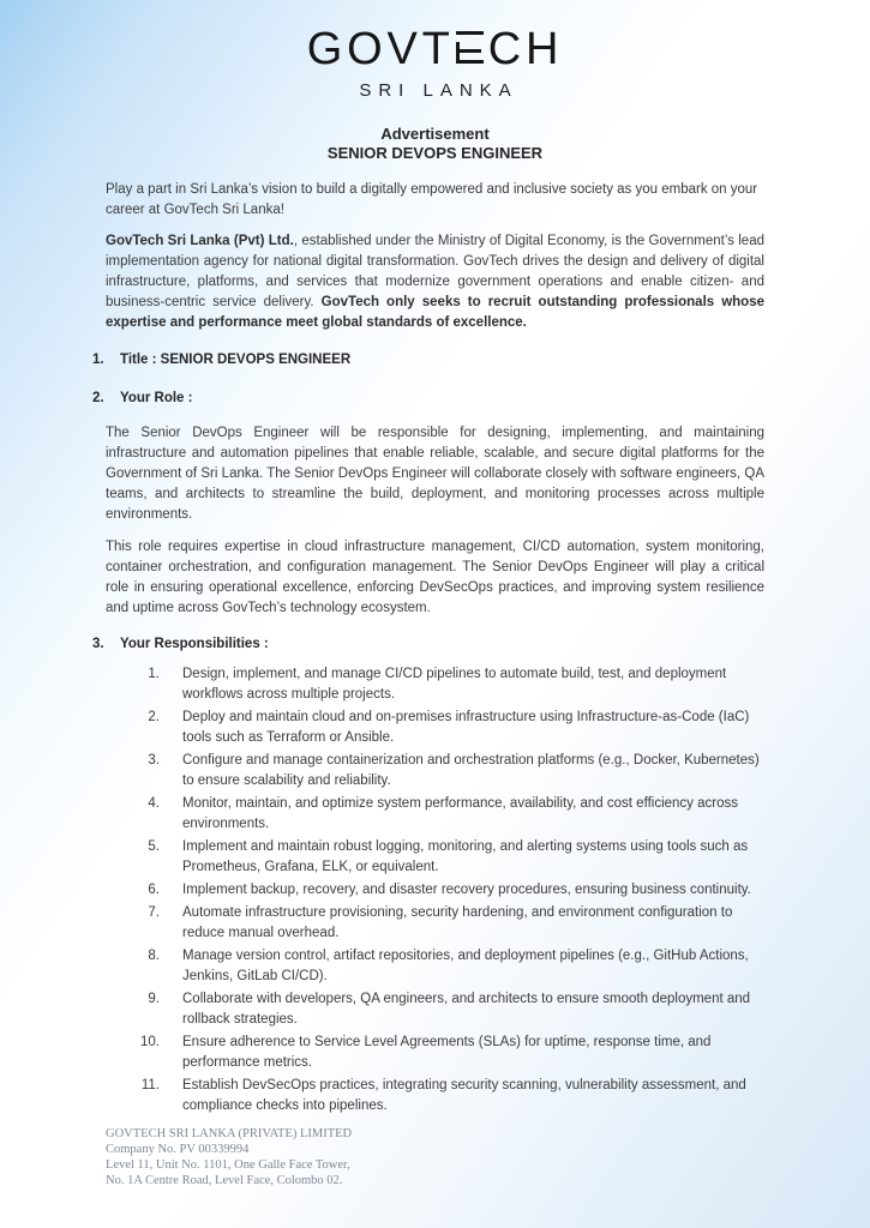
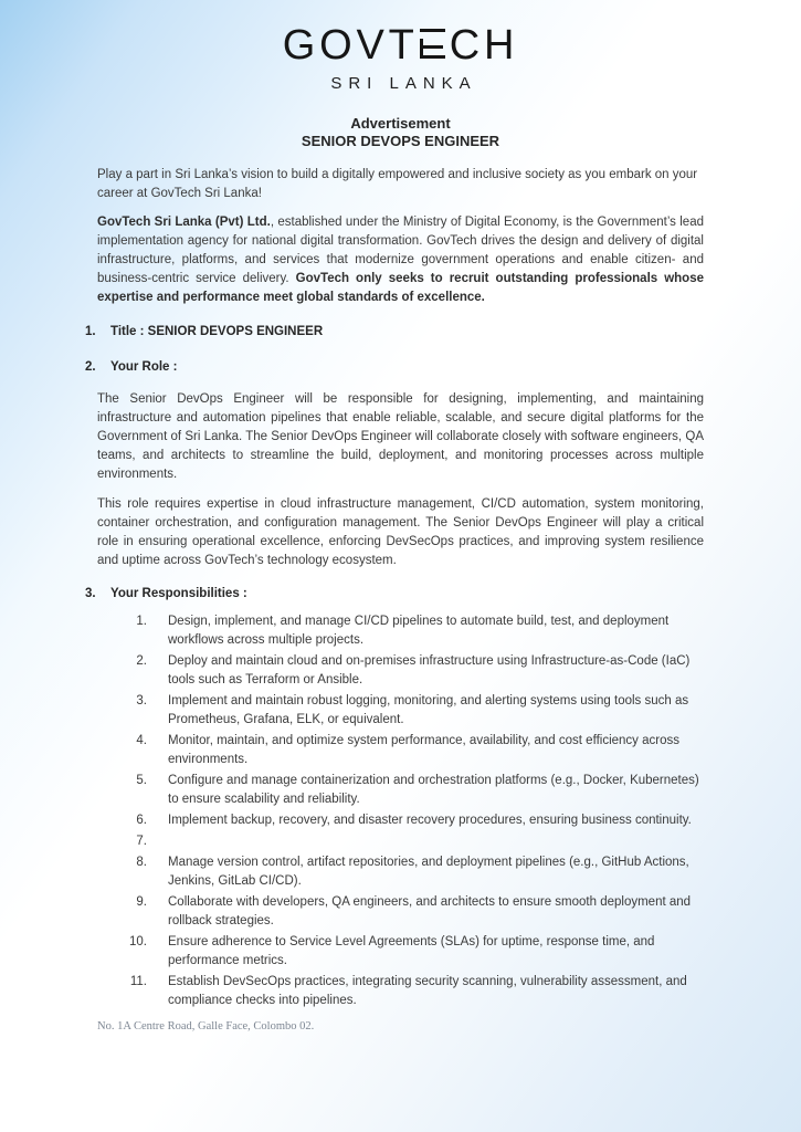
  GOVT CH
  SRI LANKA
  Advertisement
  SENIOR DEVOPS ENGINEER
  Play a part in Sri Lanka’s vision to build a digitally empowered and inclusive society as you embark on your career at GovTech Sri Lanka!
  GovTech Sri Lanka (Pvt) Ltd., established under the Ministry of Digital Economy, is the Government’s lead implementation agency for national digital transformation. GovTech drives the design and delivery of digital infrastructure, platforms, and services that modernize government operations and enable citizen- and business-centric service delivery. GovTech only seeks to recruit outstanding professionals whose expertise and performance meet global standards of excellence.
  1.
  Title : SENIOR DEVOPS ENGINEER
  2.
  Your Role :
  The Senior DevOps Engineer will be responsible for designing, implementing, and maintaining infrastructure and automation pipelines that enable reliable, scalable, and secure digital platforms for the Government of Sri Lanka. The Senior DevOps Engineer will collaborate closely with software engineers, QA teams, and architects to streamline the build, deployment, and monitoring processes across multiple environments.
  This role requires expertise in cloud infrastructure management, CI/CD automation, system monitoring, container orchestration, and configuration management. The Senior DevOps Engineer will play a critical role in ensuring operational excellence, enforcing DevSecOps practices, and improving system resilience and uptime across GovTech’s technology ecosystem.
  3.
  Your Responsibilities :
  1.
  Design, implement, and manage CI/CD pipelines to automate build, test, and deployment workflows across multiple projects.
  2.
  Deploy and maintain cloud and on-premises infrastructure using Infrastructure-as-Code (IaC) tools such as Terraform or Ansible.
  3.
- Configure and manage containerization and orchestration platforms (e.g., Docker, Kubernetes) to ensure scalability and reliability.
+ Implement and maintain robust logging, monitoring, and alerting systems using tools such as Prometheus, Grafana, ELK, or equivalent.
  4.
  Monitor, maintain, and optimize system performance, availability, and cost efficiency across environments.
  5.
- Implement and maintain robust logging, monitoring, and alerting systems using tools such as Prometheus, Grafana, ELK, or equivalent.
+ Configure and manage containerization and orchestration platforms (e.g., Docker, Kubernetes) to ensure scalability and reliability.
  6.
  Implement backup, recovery, and disaster recovery procedures, ensuring business continuity.
  7.
- Automate infrastructure provisioning, security hardening, and environment configuration to reduce manual overhead.
  8.
  Manage version control, artifact repositories, and deployment pipelines (e.g., GitHub Actions, Jenkins, GitLab CI/CD).
  9.
  Collaborate with developers, QA engineers, and architects to ensure smooth deployment and rollback strategies.
  10.
  Ensure adherence to Service Level Agreements (SLAs) for uptime, response time, and performance metrics.
  11.
  Establish DevSecOps practices, integrating security scanning, vulnerability assessment, and compliance checks into pipelines.
- GOVTECH SRI LANKA (PRIVATE) LIMITED
- Company No. PV 00339994
- Level 11, Unit No. 1101, One Galle Face Tower,
- No. 1A Centre Road, Level Face, Colombo 02.
+ No. 1A Centre Road, Galle Face, Colombo 02.
